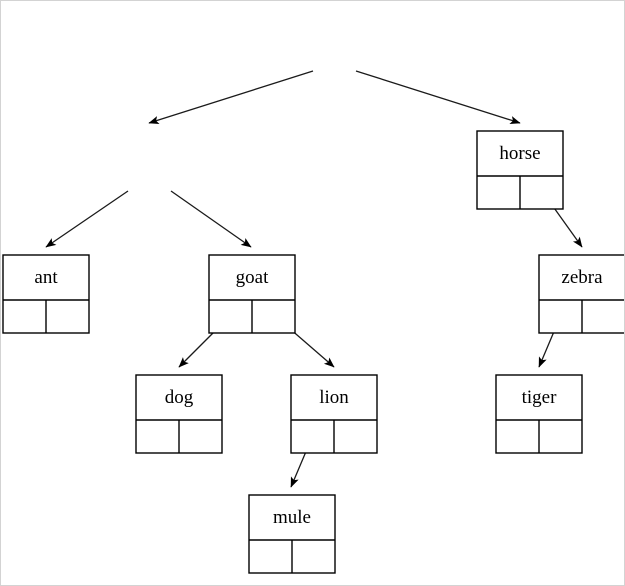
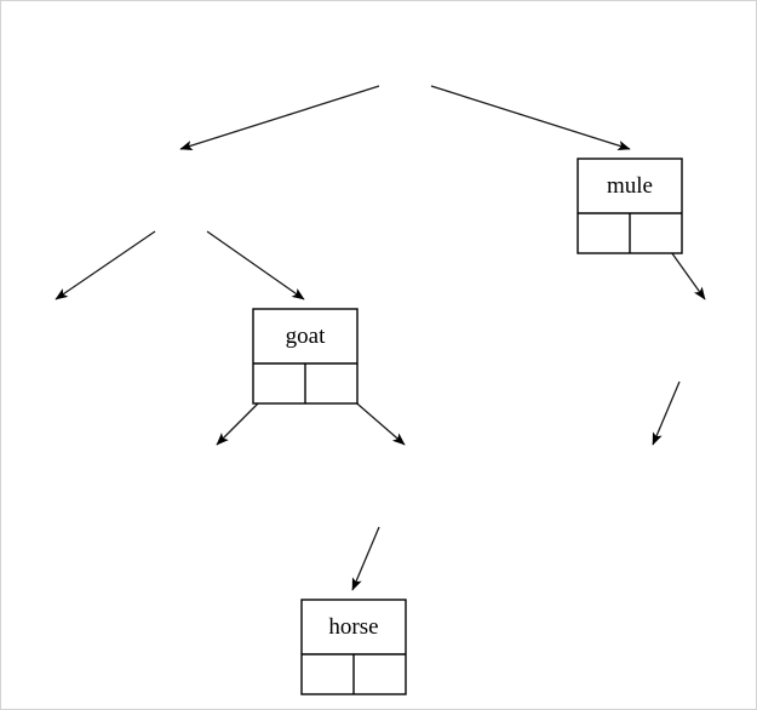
- horse
+ mule
- ant
  goat
- zebra
- dog
- lion
- tiger
- mule
+ horse
